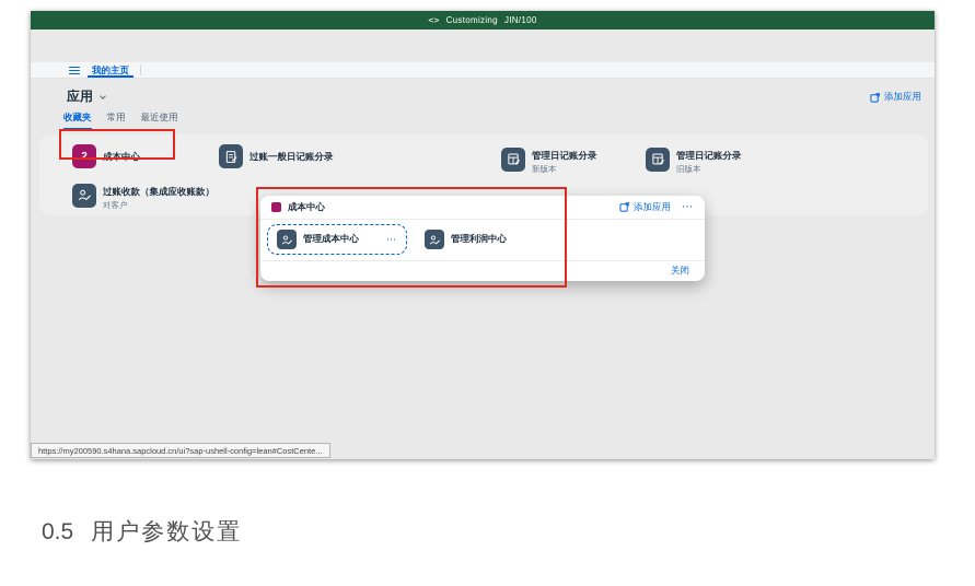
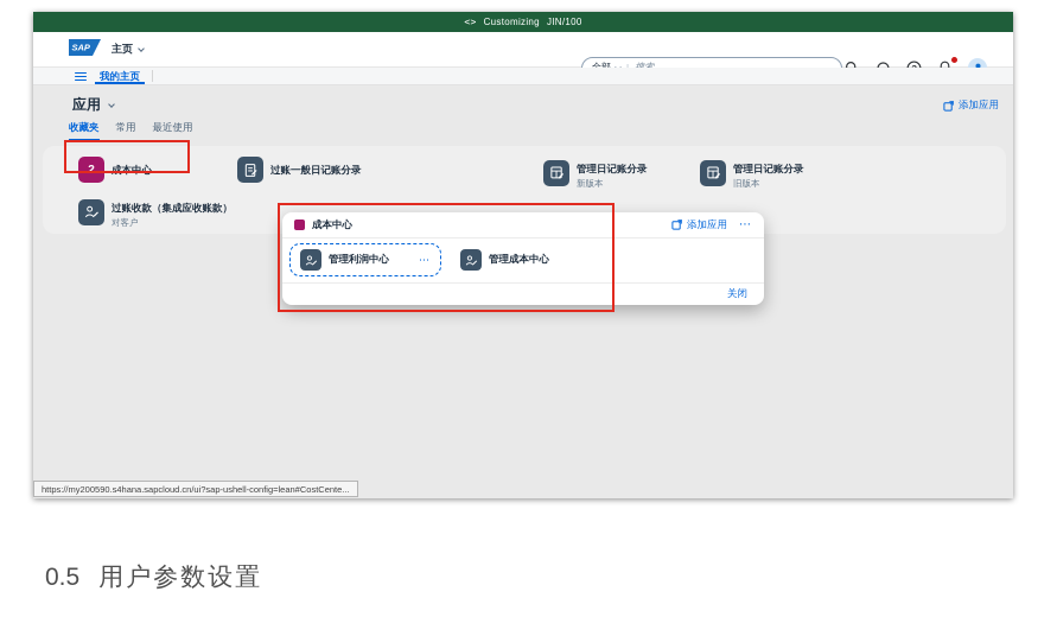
  <>
  Customizing
  JIN/100
+ SAP
+ 主页
  我的主页
  应用
  添加应用
  收藏夹
  常用
  最近使用
  2
  成本中心
  过账一般日记账分录
  管理日记账分录
  新版本
  管理日记账分录
  旧版本
  过账收款（集成应收账款）
  对客户
  成本中心
  添加应用
  ⋯
- 管理成本中心
+ 管理利润中心
  ⋯
- 管理利润中心
+ 管理成本中心
  关闭
  https://my200590.s4hana.sapcloud.cn/ui?sap-ushell-config=lean#CostCente...
  0.5
  用户参数设置
